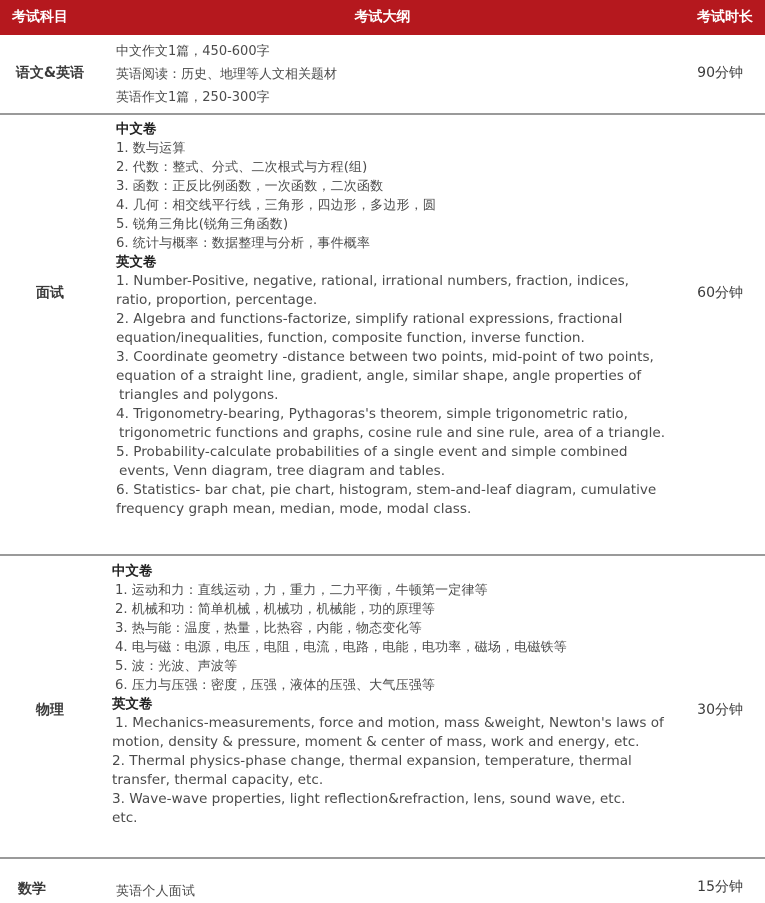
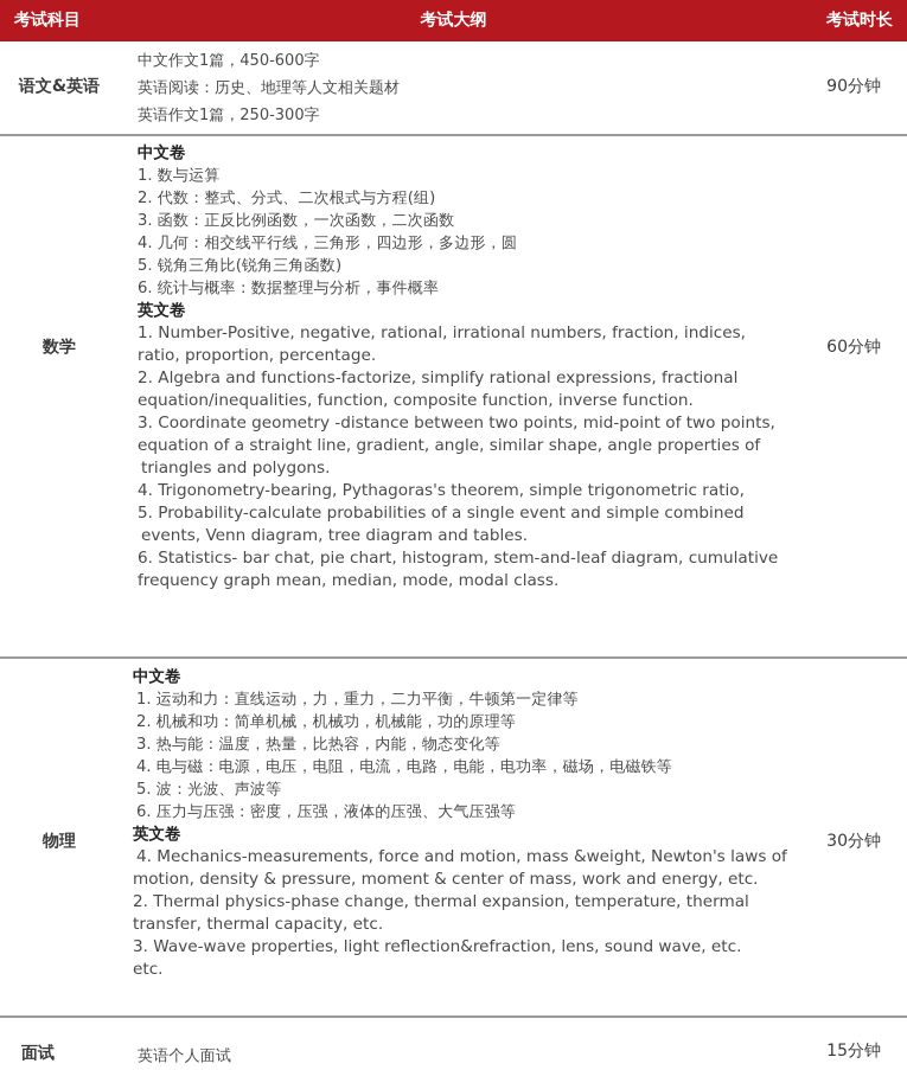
  考试科目
  考试大纲
  考试时长
  语文&英语
  中文作文1篇，450-600字
  英语阅读：历史、地理等人文相关题材
  英语作文1篇，250-300字
  90分钟
- 面试
+ 数学
  中文卷
  1. 数与运算
  2. 代数：整式、分式、二次根式与方程(组)
  3. 函数：正反比例函数，一次函数，二次函数
  4. 几何：相交线平行线，三角形，四边形，多边形，圆
  5. 锐角三角比(锐角三角函数)
  6. 统计与概率：数据整理与分析，事件概率
  英文卷
  1. Number-Positive, negative, rational, irrational numbers, fraction, indices,
  ratio, proportion, percentage.
  2. Algebra and functions-factorize, simplify rational expressions, fractional
  equation/inequalities, function, composite function, inverse function.
  3. Coordinate geometry -distance between two points, mid-point of two points,
  equation of a straight line, gradient, angle, similar shape, angle properties of
  triangles and polygons.
  4. Trigonometry-bearing, Pythagoras's theorem, simple trigonometric ratio,
- trigonometric functions and graphs, cosine rule and sine rule, area of a triangle.
  5. Probability-calculate probabilities of a single event and simple combined
  events, Venn diagram, tree diagram and tables.
  6. Statistics- bar chat, pie chart, histogram, stem-and-leaf diagram, cumulative
  frequency graph mean, median, mode, modal class.
  60分钟
  物理
  中文卷
  1. 运动和力：直线运动，力，重力，二力平衡，牛顿第一定律等
  2. 机械和功：简单机械，机械功，机械能，功的原理等
  3. 热与能：温度，热量，比热容，内能，物态变化等
  4. 电与磁：电源，电压，电阻，电流，电路，电能，电功率，磁场，电磁铁等
  5. 波：光波、声波等
  6. 压力与压强：密度，压强，液体的压强、大气压强等
  英文卷
- 1. Mechanics-measurements, force and motion, mass &weight, Newton's laws of
+ 4. Mechanics-measurements, force and motion, mass &weight, Newton's laws of
  motion, density & pressure, moment & center of mass, work and energy, etc.
  2. Thermal physics-phase change, thermal expansion, temperature, thermal
  transfer, thermal capacity, etc.
  3. Wave-wave properties, light reflection&refraction, lens, sound wave, etc.
  etc.
  30分钟
- 数学
+ 面试
  英语个人面试
  15分钟
